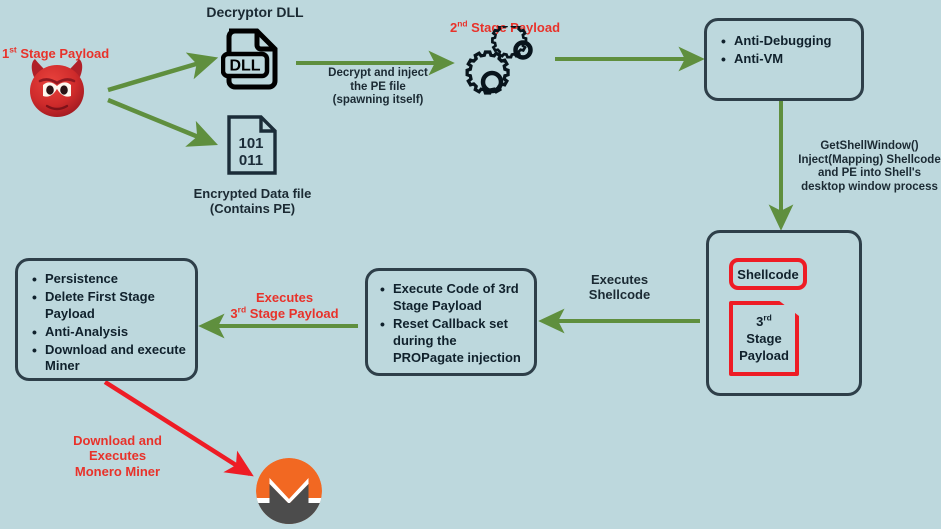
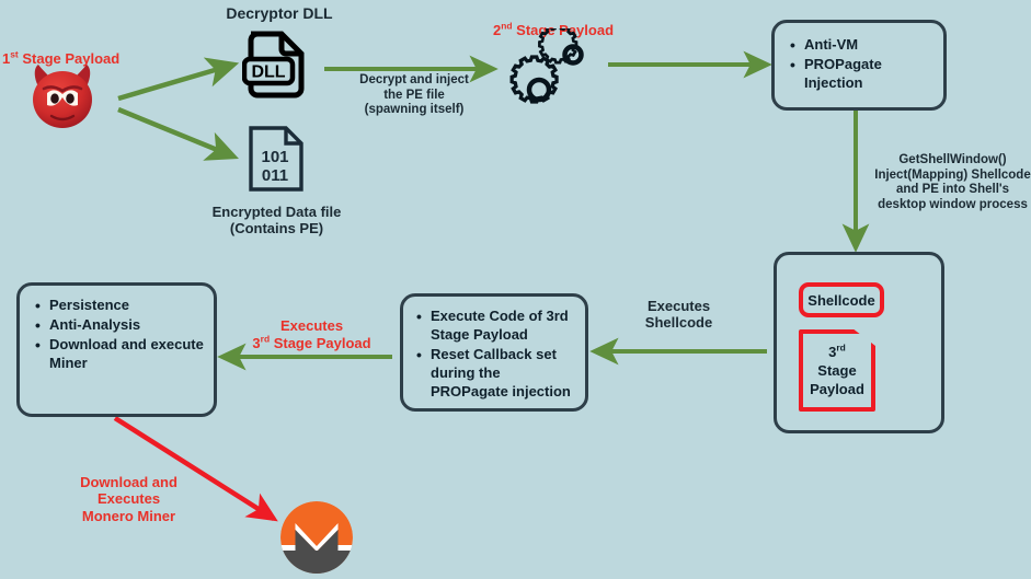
  1st Stage Payload
  Decryptor DLL
  DLL
  Decrypt and inject
  the PE file
  (spawning itself)
  101
  011
  Encrypted Data file
  (Contains PE)
  2nd Stageayload
- Anti-Debugging
  Anti-VM
+ PROPagate Injection
  GetShellWindow()
  Inject(Mapping) Shellcode
  and PE into Shell's
  desktop window process
  Shellcode
  3rd
  Stage
  Payload
  Executes
  Shellcode
  Execute Code of 3rd Stage Payload
  Reset Callback set during the PROPagate injection
  Executes
  3rd Stage Payload
  Persistence
- Delete First Stage Payload
  Anti-Analysis
  Download and execute Miner
  Download and
  Executes
  Monero Miner
